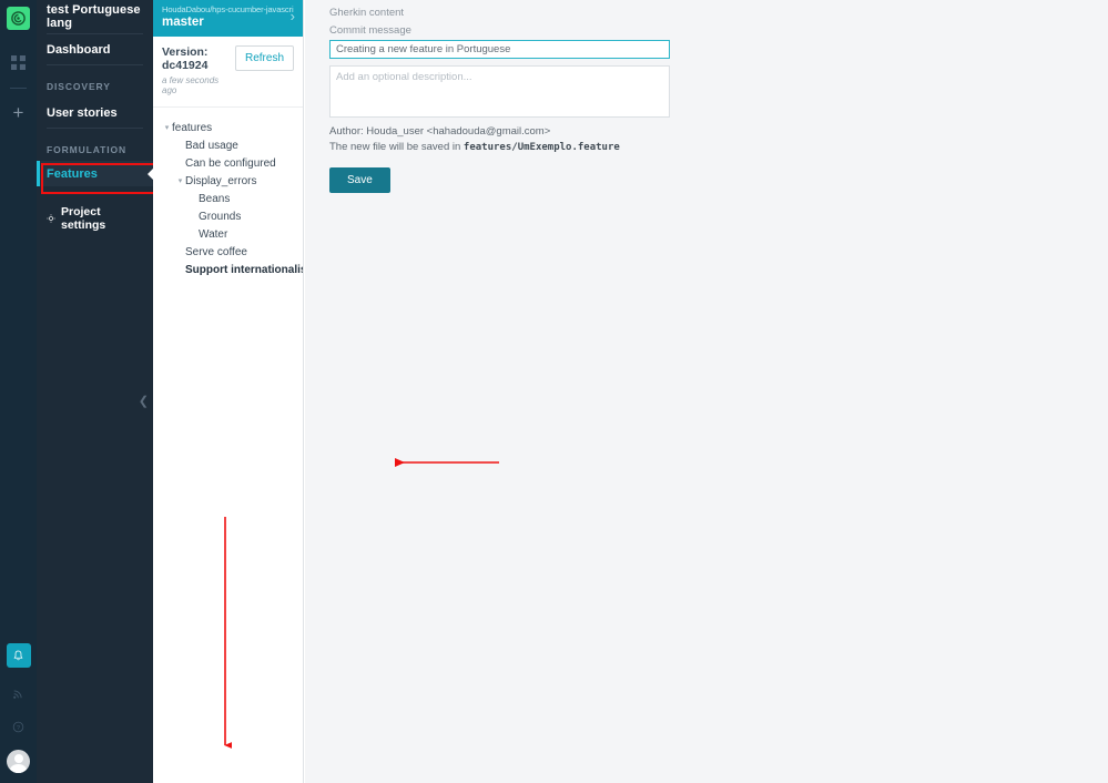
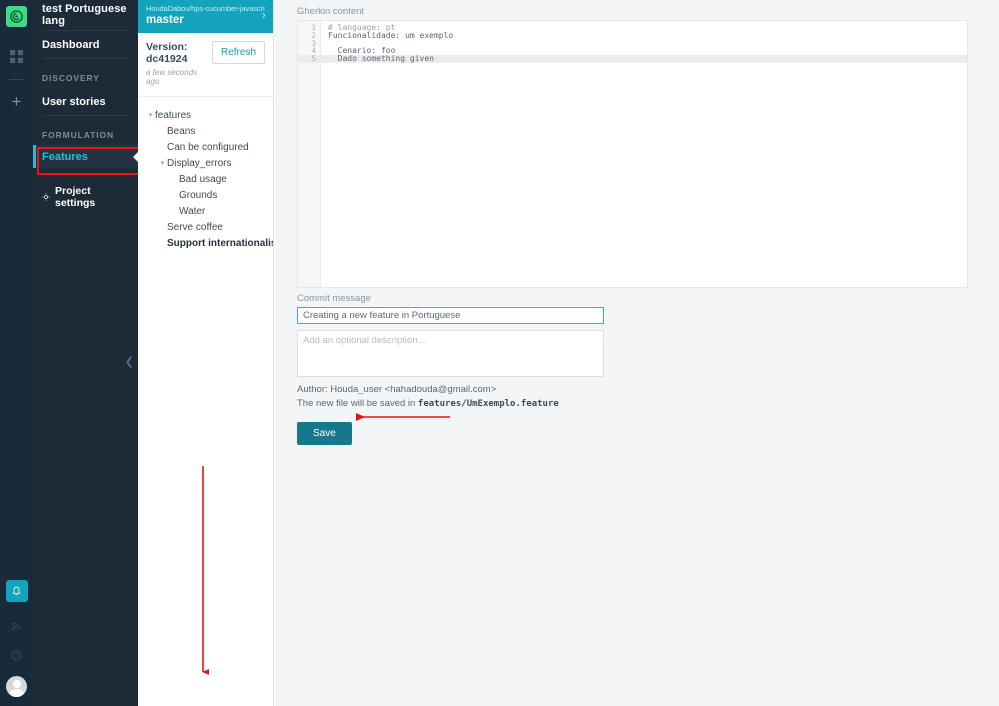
  +
  test Portuguese lang
  Dashboard
  DISCOVERY
  User stories
  FORMULATION
  Features
  Project settings
  ❮
  HoudaDabou/hps-cucumber-javascri
  master
  ›
  Version: dc41924
  a few seconds ago
  Refresh
  features
- Bad usage
+ Beans
  Can be configured
  Display_errors
- Beans
+ Bad usage
  Grounds
  Water
  Serve coffee
  Support internationali
  Gherkin content
+ 1
+ # language: pt
+ 2
+ Funcionalidade: um exemplo
+ 3
+ 4
+ Cenario: foo
+ 5
+ Dado something given
  Commit message
  Creating a new feature in Portuguese
  Add an optional description...
  Author: Houda_user <hahadouda@gmail.com>
  The new file will be saved in features/UmExemplo.feature
  Save
